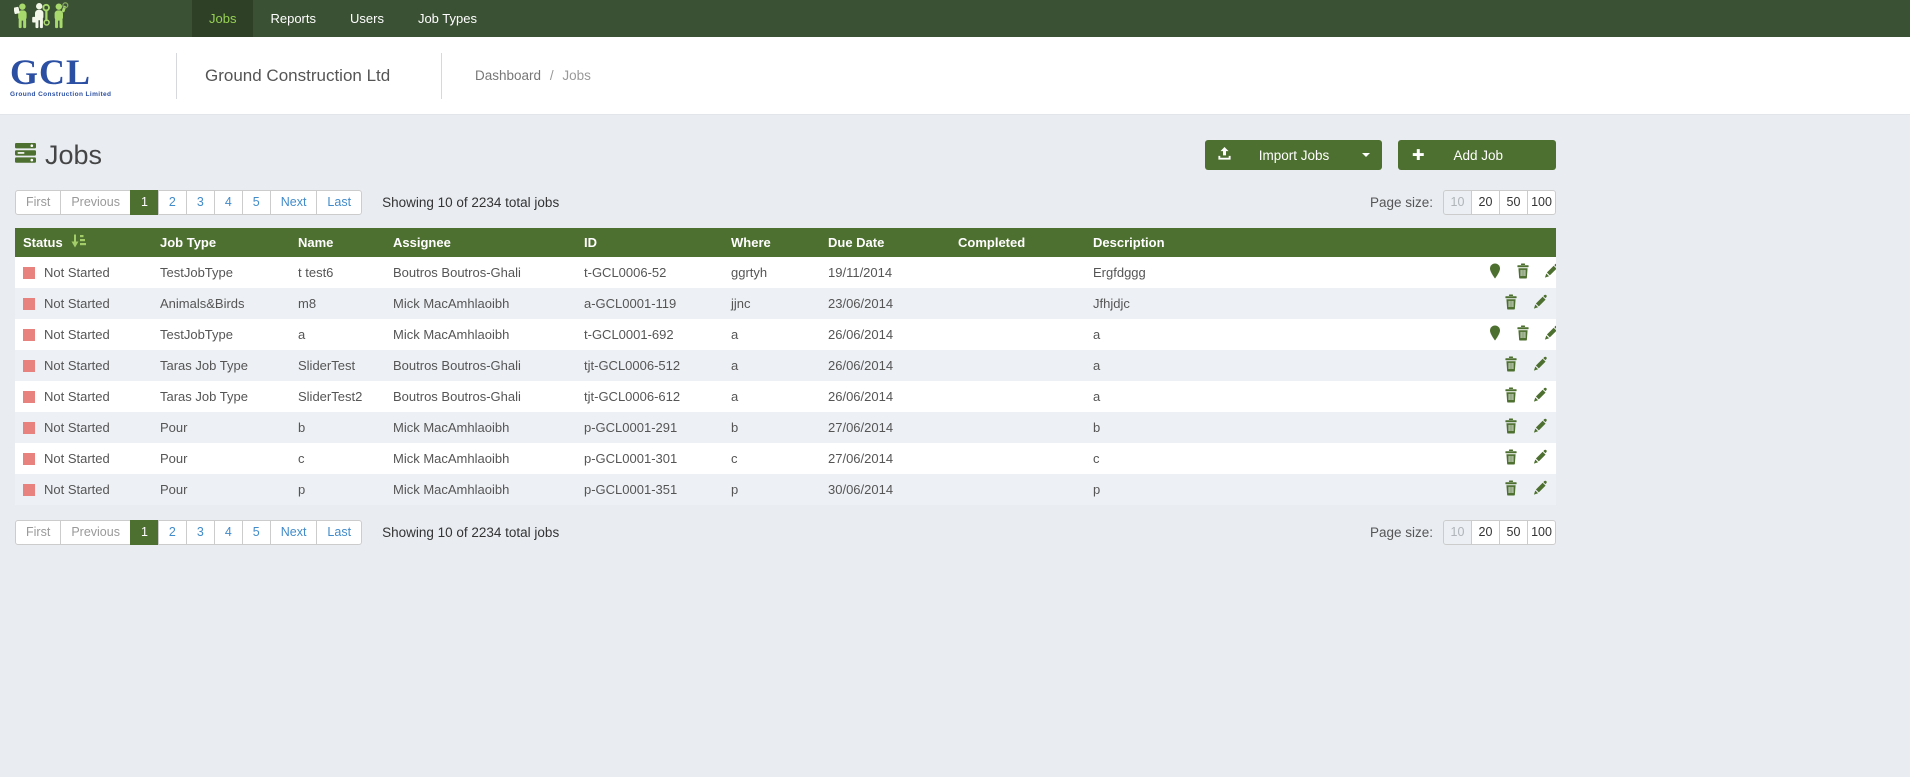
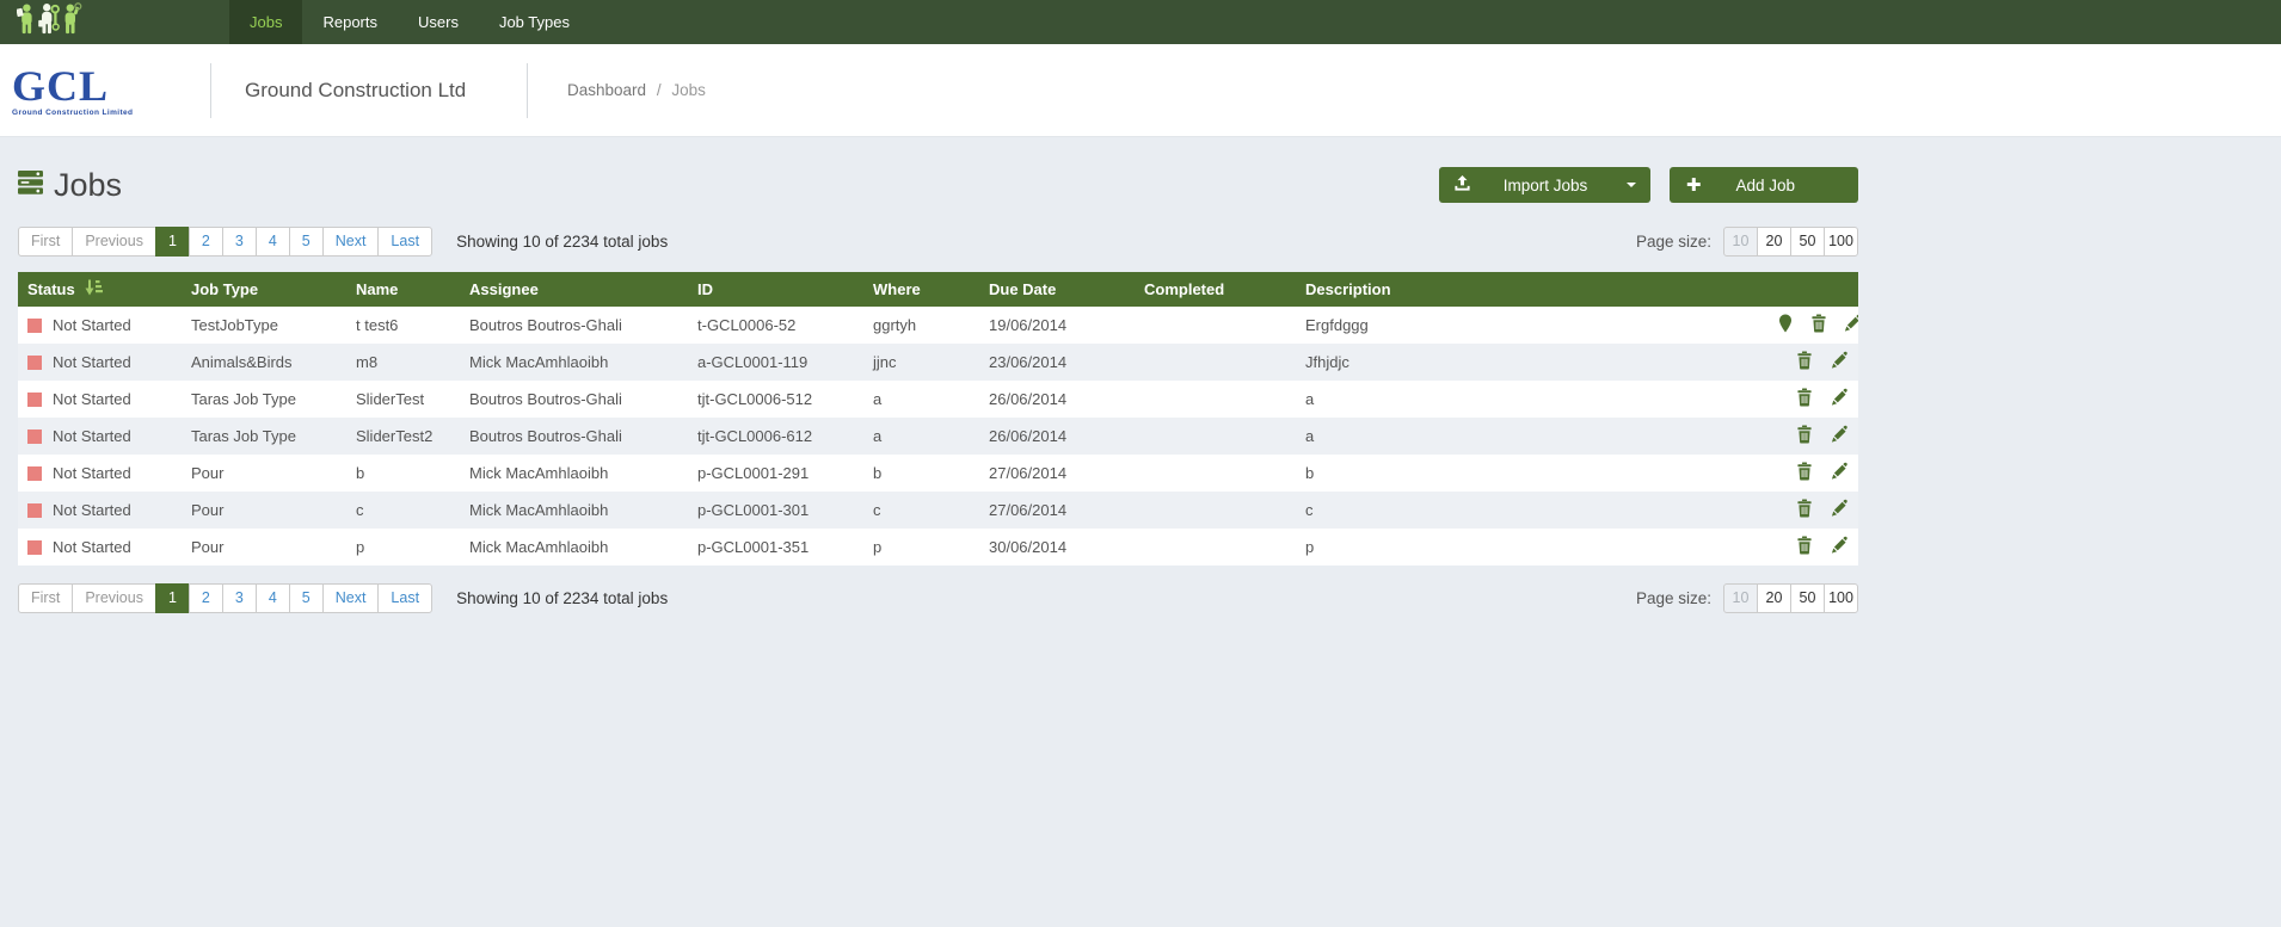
  Jobs
  Reports
  Users
  Job Types
  GCL
  Ground Construction Ltd
  Dashboard / Jobs
  Jobs
  Import Jobs
  ✚
  Add Job
  First
  Previous
  1
  2
  3
  4
  5
  Next
  Last
  Showing 10 of 2234 total jobs
  Page size:
  10
  20
  50
  100
  Status	Job Type	Name	Assignee	ID	Where	Due Date	Completed	Description
- Not Started	TestJobType	t test6	Boutros Boutros-Ghali	t-GCL0006-52	ggrtyh	19/11/2014		Ergfdggg
+ Not Started	TestJobType	t test6	Boutros Boutros-Ghali	t-GCL0006-52	ggrtyh	19/06/2014		Ergfdggg
  Not Started	Animals&Birds	m8	Mick MacAmhlaoibh	a-GCL0001-119	jjnc	23/06/2014		Jfhjdjc
- Not Started	TestJobType	a	Mick MacAmhlaoibh	t-GCL0001-692	a	26/06/2014		a
  Not Started	Taras Job Type	SliderTest	Boutros Boutros-Ghali	tjt-GCL0006-512	a	26/06/2014		a
  Not Started	Taras Job Type	SliderTest2	Boutros Boutros-Ghali	tjt-GCL0006-612	a	26/06/2014		a
  Not Started	Pour	b	Mick MacAmhlaoibh	p-GCL0001-291	b	27/06/2014		b
  Not Started	Pour	c	Mick MacAmhlaoibh	p-GCL0001-301	c	27/06/2014		c
  Not Started	Pour	p	Mick MacAmhlaoibh	p-GCL0001-351	p	30/06/2014		p
  First
  Previous
  1
  2
  3
  4
  5
  Next
  Last
  Showing 10 of 2234 total jobs
  Page size:
  10
  20
  50
  100
